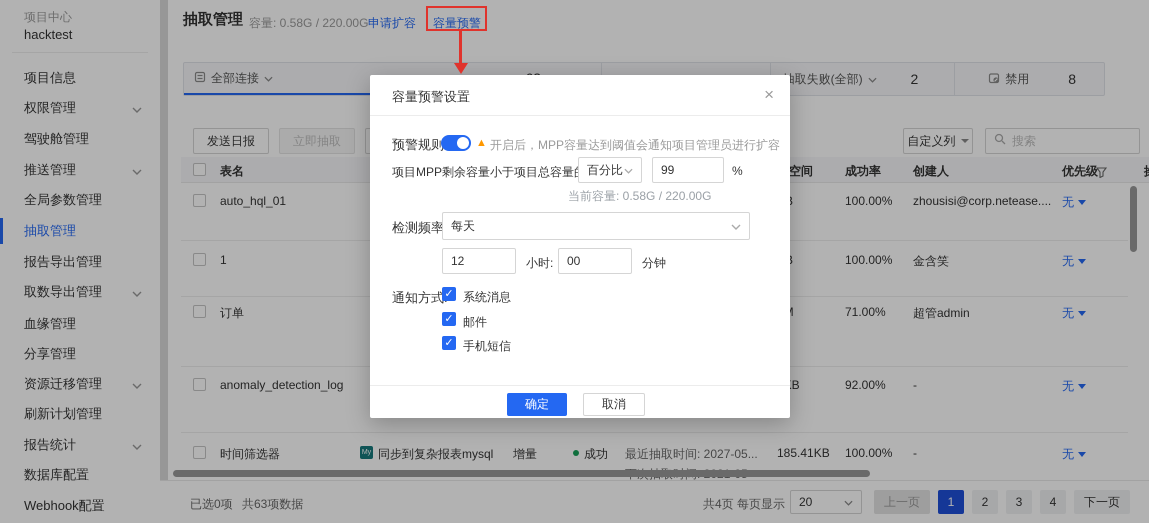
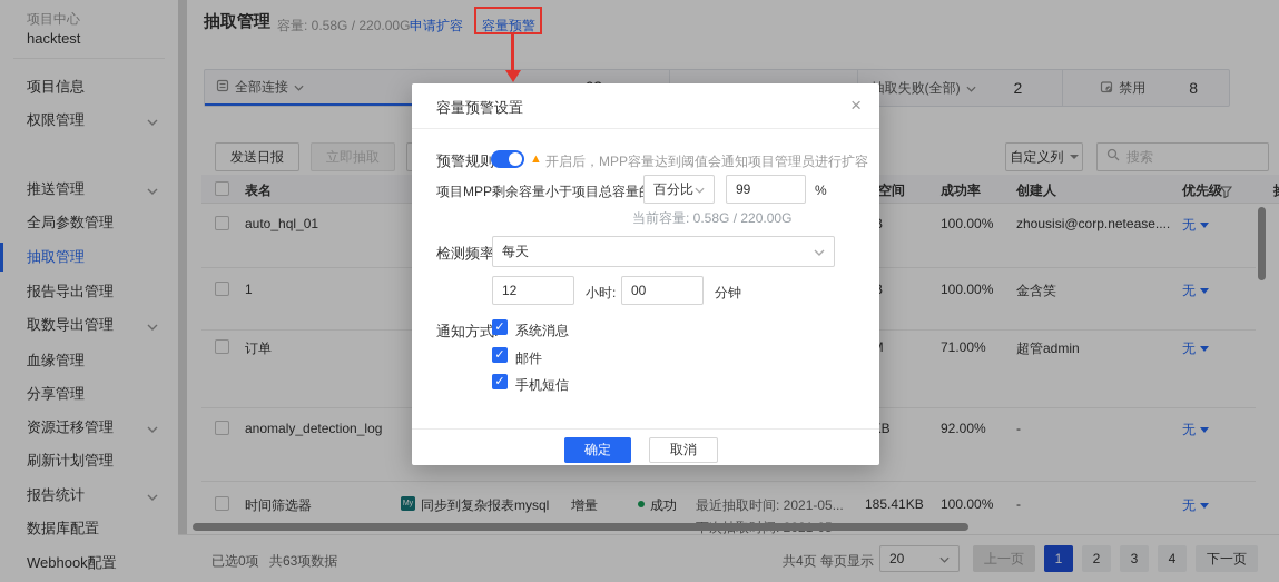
  项目中心
  hacktest
  项目信息
  权限管理
- 驾驶舱管理
  推送管理
  全局参数管理
  抽取管理
  报告导出管理
  取数导出管理
  血缘管理
  分享管理
  资源迁移管理
  刷新计划管理
  报告统计
  数据库配置
  Webhook配置
  抽取管理
  容量: 0.58G / 220.00G
  申请扩容
  容量预警
  全部连接
  取失败(全部)
  2
  禁用
  8
  发送日报
  立即抽取
  自定义列
  搜索
  表名
  成功率
  创建人
  优先级
  auto_hql_01
  100.00%
  zhousisi@corp.netease....
  无
  1
  100.00%
  金含笑
  无
  订单
  71.00%
  超管admin
  无
  anomaly_detection_log
  92.00%
  -
  无
  时间筛选器
  同步到复杂报表mysql
  增量
  成功
- 最近抽取时间: 2027-05...
+ 最近抽取时间: 2021-05...
  185.41KB
  100.00%
  -
  无
  已选0项
  共63项数据
  共4页
  每页显示
  20
  上一页
  1
  2
  3
  4
  下一页
  容量预警设置
  ×
  预警规则
  ▲
  开启后，MPP容量达到阈值会通知项目管理员进行扩容
  项目MPP剩余容量小于项目总容量
  百分比
  99
  %
  当前容量: 0.58G / 220.00G
  检测频率
  每天
  12
  小时:
  00
  分钟
  通知方式
  ✓
  系统消息
  ✓
  邮件
  ✓
  手机短信
  确定
  取消
